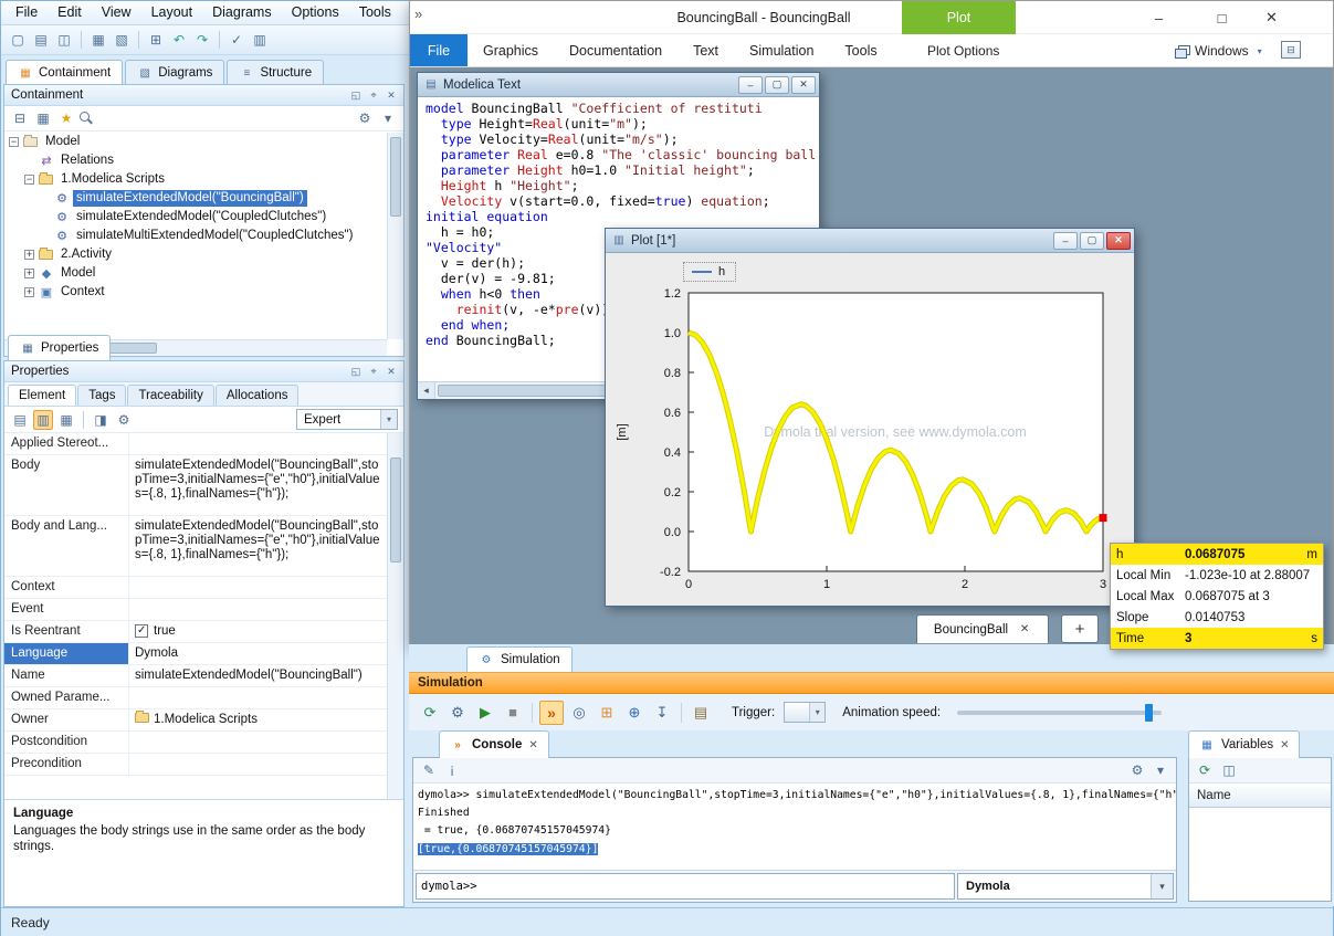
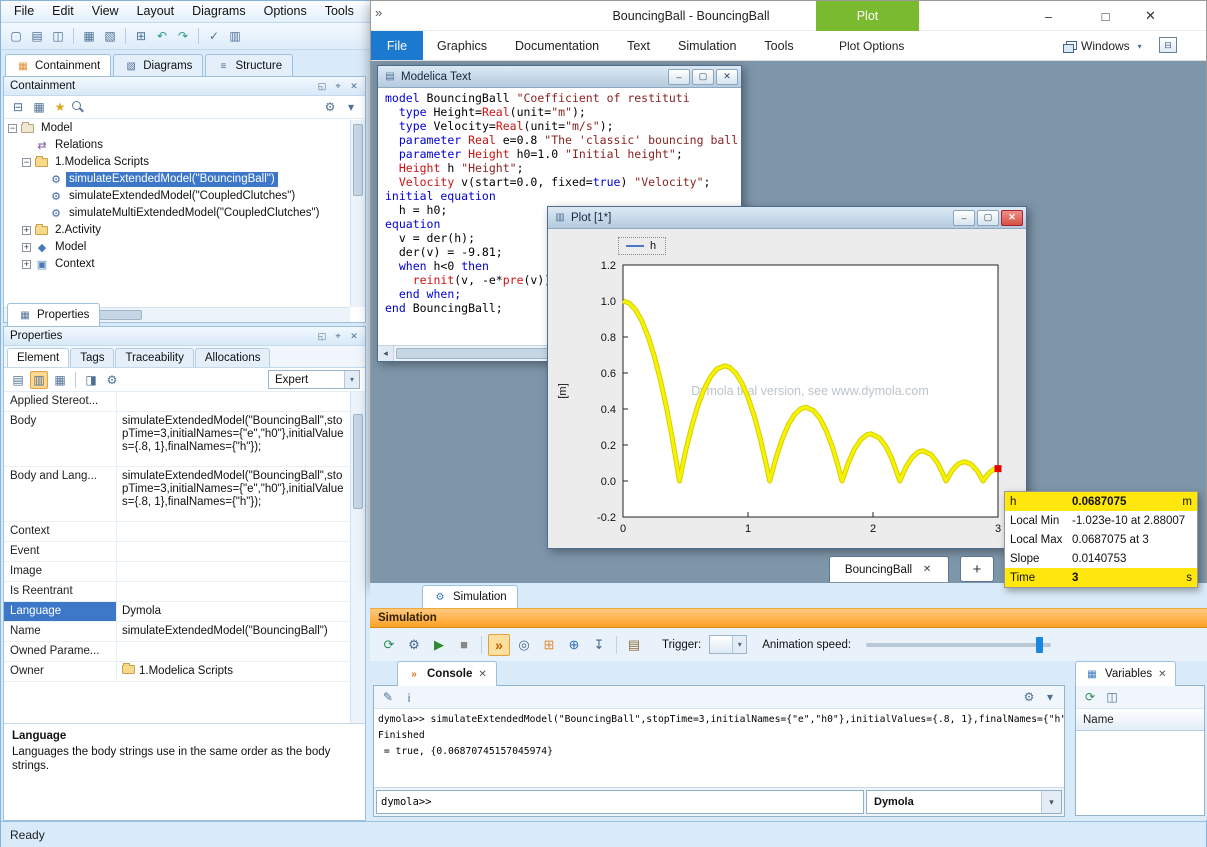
  File
  Edit
  View
  Layout
  Diagrams
  Options
  Tools
  ▢
  ▤
  ◫
  ▦
  ▧
  ⊞
  ↶
  ↷
  ✓
  ▥
  ▦
  Containment
  ▧
  Diagrams
  ≡
  Structure
  Containment
  ◱
  ⌖
  ✕
  ⊟
  ▦
  ★
  ⚙
  ▾
  −
  Model
  ⇄
  Relations
  −
  1.Modelica Scripts
  ⚙
  simulateExtendedModel("BouncingBall")
  ⚙
  simulateExtendedModel("CoupledClutches")
  ⚙
  simulateMultiExtendedModel("CoupledClutches")
  +
  2.Activity
  +
  ◆
  Model
  +
  ▣
  Context
  ▦
  Properties
  Properties
  ◱
  ⌖
  ✕
  Element
  Tags
  Traceability
  Allocations
  ▤
  ▥
  ▦
  ◨
  ⚙
  Expert
  ▾
  Applied Stereot...
  Body
  simulateExtendedModel("BouncingBall",stopTime=3,initialNames={"e","h0"},initialValues={.8, 1},finalNames={"h"});
  Body and Lang...
  simulateExtendedModel("BouncingBall",stopTime=3,initialNames={"e","h0"},initialValues={.8, 1},finalNames={"h"});
  Context
  Event
+ Image
  Is Reentrant
- true
  Language
  Dymola
  Name
  simulateExtendedModel("BouncingBall")
  Owned Parame...
  Owner
  1.Modelica Scripts
- Postcondition
- Precondition
  Language
  Languages the body strings use in the same order as the body strings.
  Ready
  »
  BouncingBall - BouncingBall
  Plot
  –
  □
  ✕
  File
  Graphics
  Documentation
  Text
  Simulation
  Tools
  Plot Options
  Windows
  ▾
  ⊟
  ▤
  Modelica Text
  –
  ▢
  ✕
  model BouncingBall "Coefficient of restituti
  type Height=Real(unit="m");
  type Velocity=Real(unit="m/s");
  parameter Real e=0.8 "The 'classic' bouncing ball
  parameter Height h0=1.0 "Initial height";
  Height h "Height";
- Velocity v(start=0.0, fixed=true) equation;
+ Velocity v(start=0.0, fixed=true) "Velocity";
  initial equation
  h = h0;
- "Velocity"
+ equation
  v = der(h);
  der(v) = -9.81;
  when h<0 then
  reinit(v, -e*pre(v)
  end when;
  end BouncingBall;
  ◂
  ▥
  Plot [1*]
  –
  ▢
  ✕
  h
  -0.2
  0.0
  0.2
  0.4
  0.6
  0.8
  1.0
  1.2
  0
  1
  2
  3
  Dmola tal version, see www.dymola.com
  BouncingBall
  ✕
  +
  h
  0.0687075
  m
  Local Min
  -1.023e-10 at 2.88007
  Local Max
  0.0687075 at 3
  Slope
  0.0140753
  Time
  3
  s
  ⚙
  Simulation
  Simulation
  ⟳
  ⚙
  ▶
  ■
  »
  ◎
  ⊞
  ⊕
  ↧
  ▤
  Trigger:
  ▾
  Animation speed:
  »
  Console
  ✕
  ✎
  ℹ
  ⚙
  ▾
  dymola>> simulateExtendedModel("BouncingBall",stopTime=3,initialNames={"e","h0"},initialValues={.8, 1},finalNames={"h"
  Finished
  = true, {0.06870745157045974}
- [true,{0.06870745157045974}]
  dymola>>
  Dymola
  ▾
  ▦
  Variables
  ✕
  ⟳
  ◫
  Name
